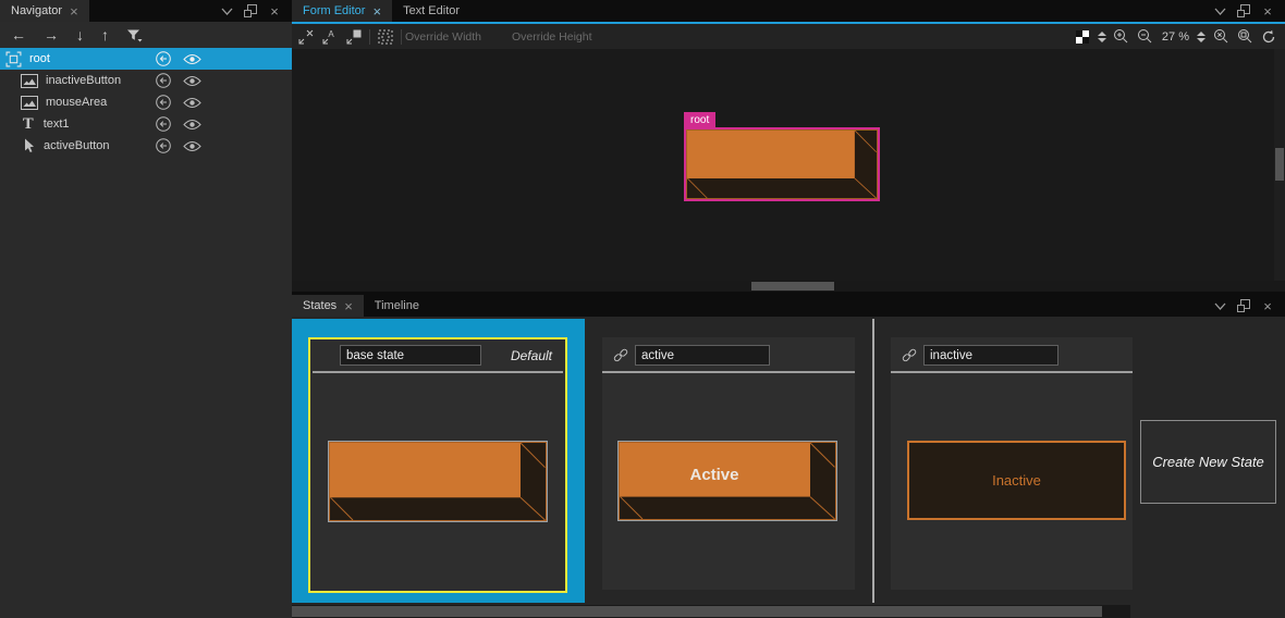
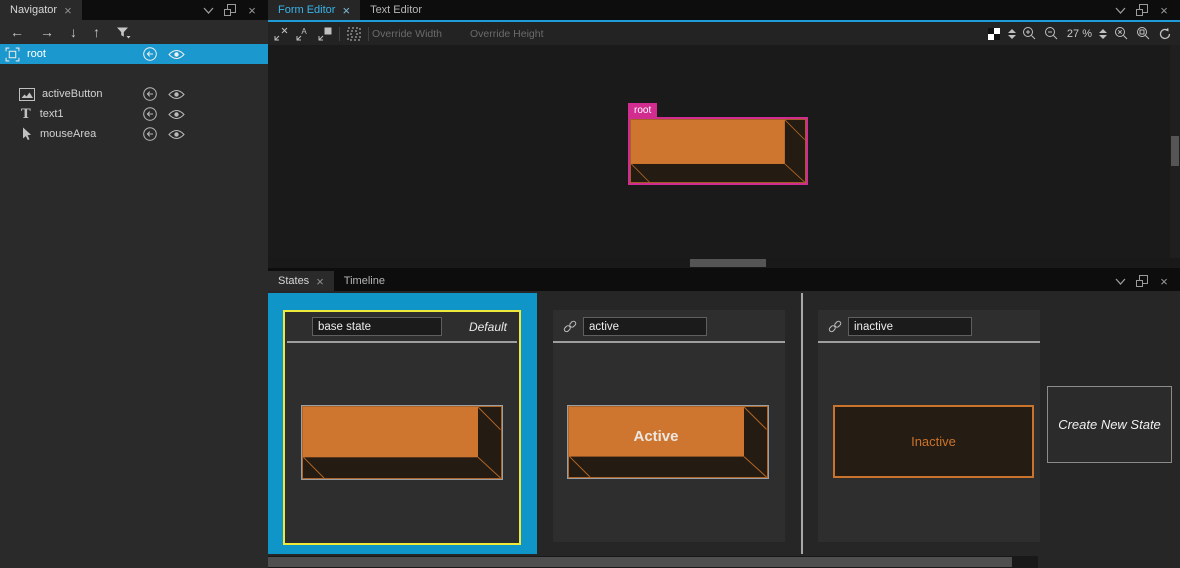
  Navigator
  ×
  ×
  ←
  →
  ↓
  ↑
  root
- inactiveButton
- mouseArea
+ activeButton
  T
  text1
- activeButton
+ mouseArea
  Form Editor
  ×
  Text Editor
  ×
  A
  Override Width
  Override Height
  27 %
  root
  States
  ×
  Timeline
  ×
  base state
  Default
  active
  Active
  inactive
  Inactive
  Create New State
